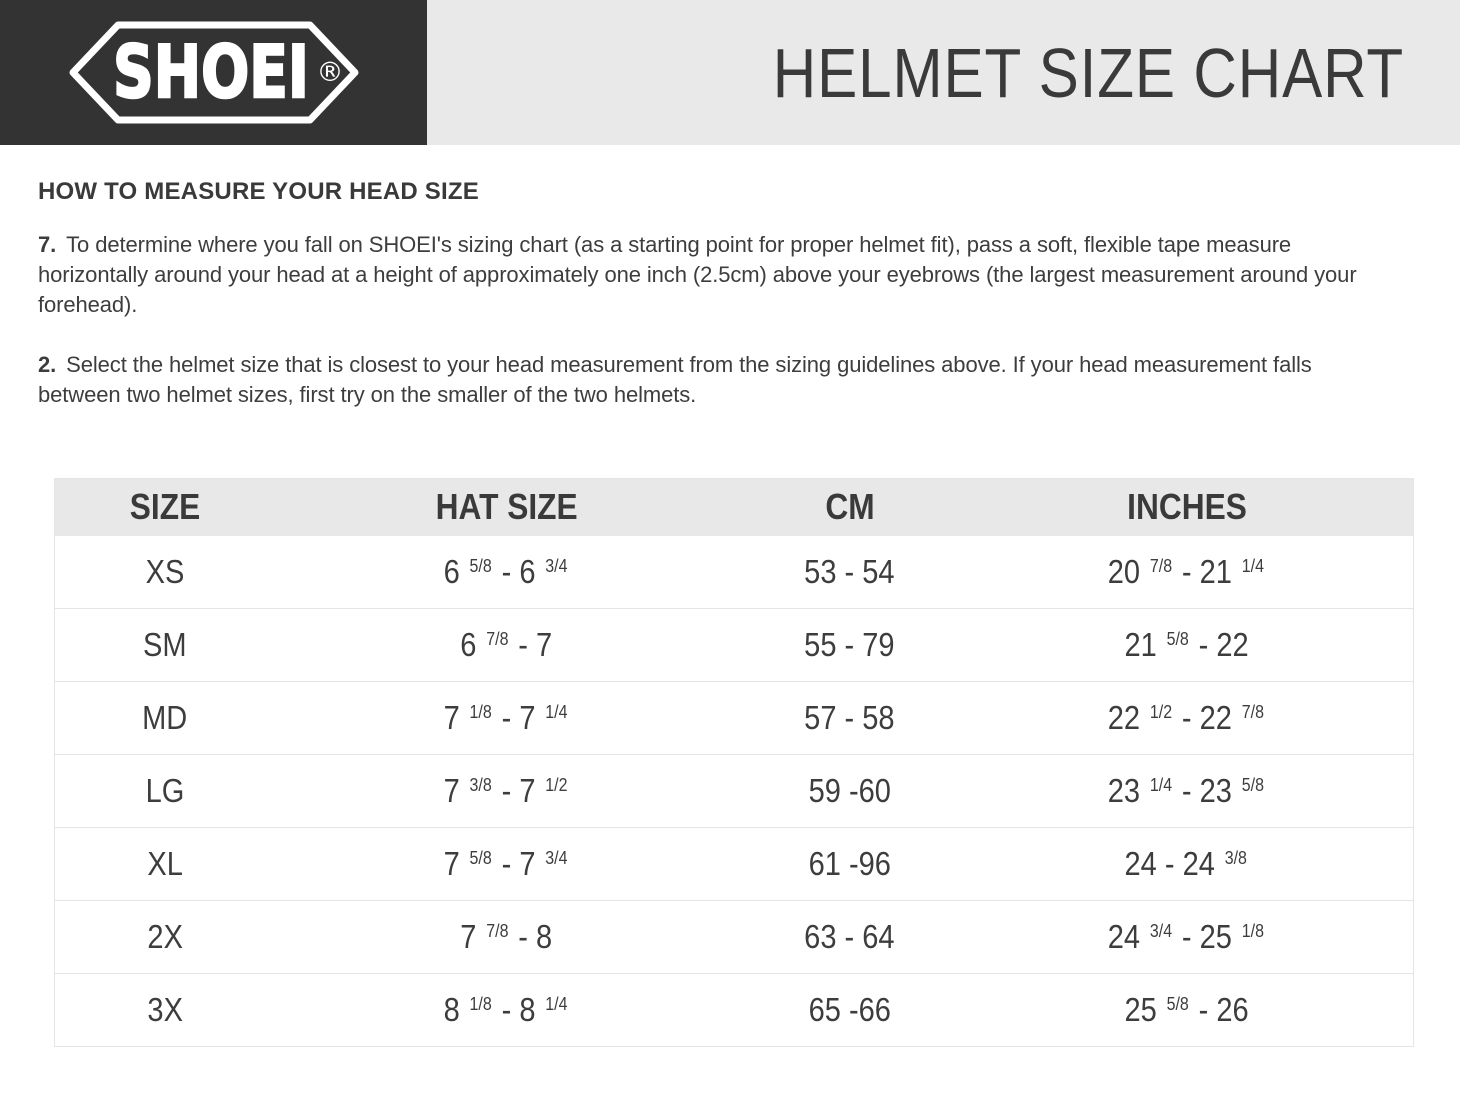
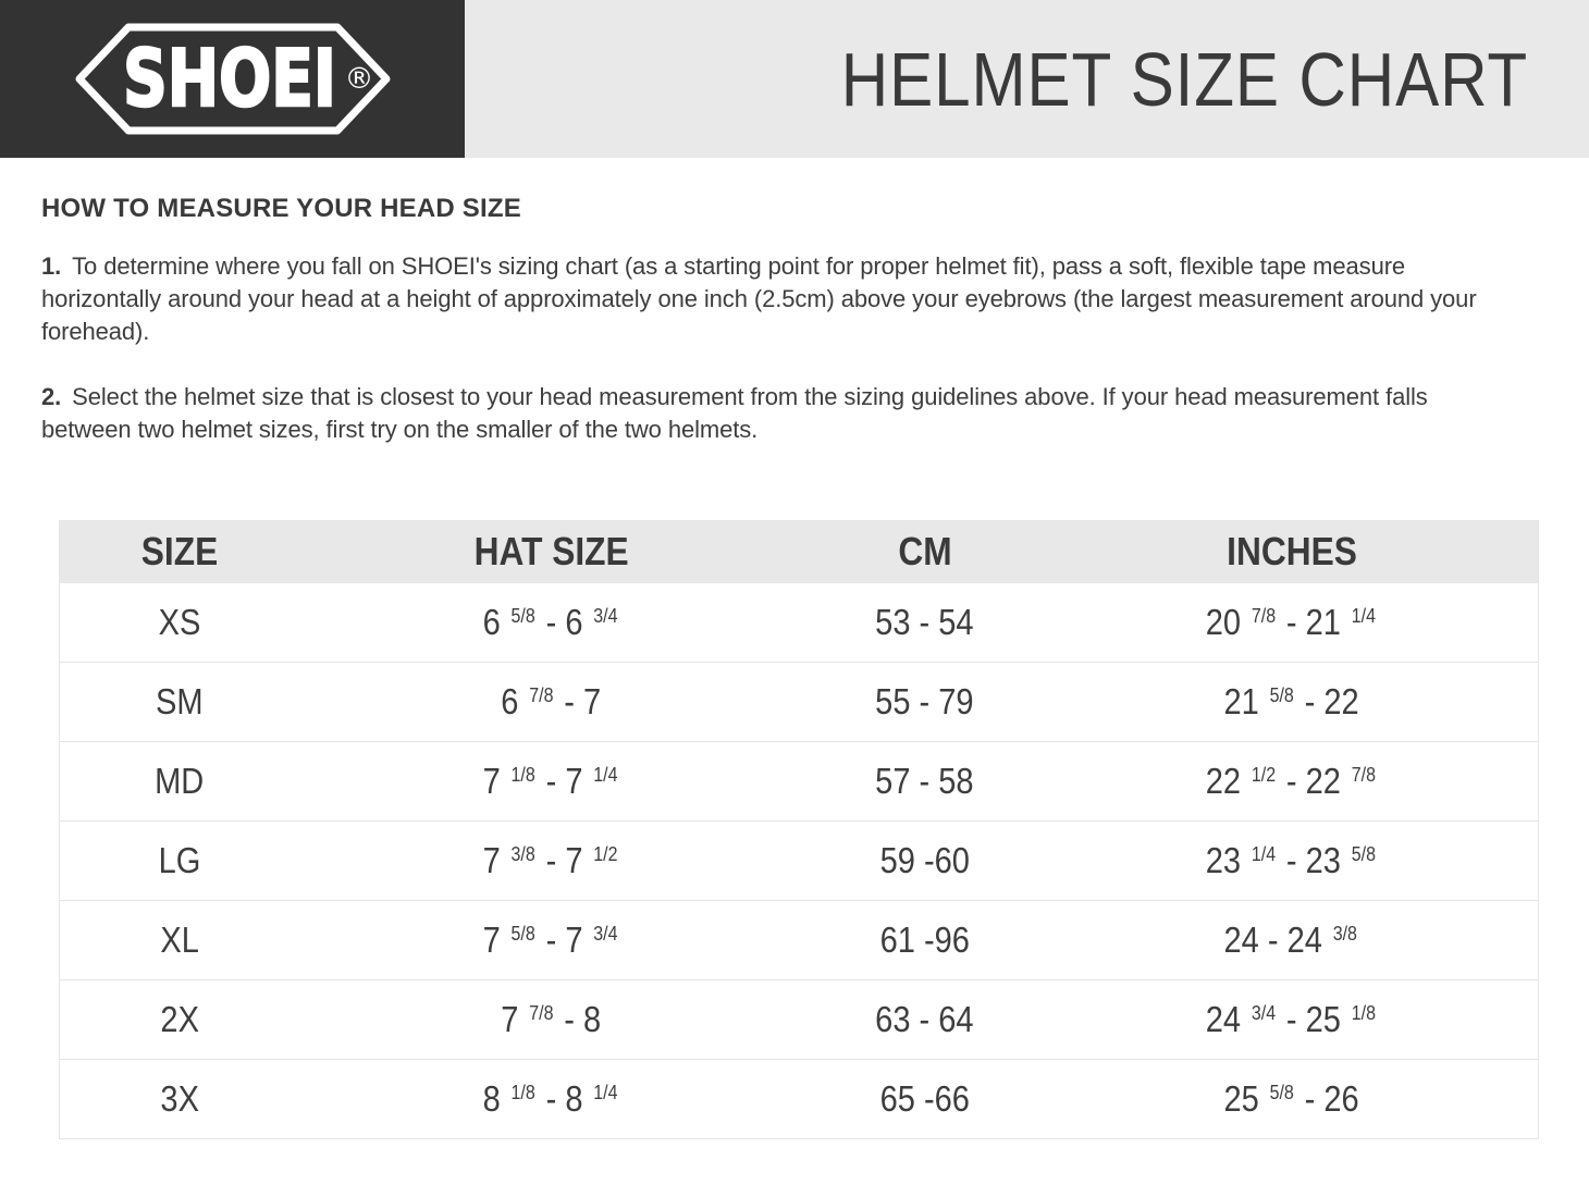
  SHOEI
  ®
  HELMET SIZE CHART
  HOW TO MEASURE YOUR HEAD SIZE
- 7. To determine where you fall on SHOEI's sizing chart (as a starting point for proper helmet fit), pass a soft, flexible tape measure horizontally around your head at a height of approximately one inch (2.5cm) above your eyebrows (the largest measurement around your forehead).
+ 1. To determine where you fall on SHOEI's sizing chart (as a starting point for proper helmet fit), pass a soft, flexible tape measure horizontally around your head at a height of approximately one inch (2.5cm) above your eyebrows (the largest measurement around your forehead).
  2. Select the helmet size that is closest to your head measurement from the sizing guidelines above. If your head measurement falls between two helmet sizes, first try on the smaller of the two helmets.
  SIZE	HAT SIZE	CM	INCHES
  XS	6 5/8 - 6 3/4	53 - 54	20 7/8 - 21 1/4
  SM	6 7/8 - 7	55 - 79	21 5/8 - 22
  MD	7 1/8 - 7 1/4	57 - 58	22 1/2 - 22 7/8
  LG	7 3/8 - 7 1/2	59 -60	23 1/4 - 23 5/8
  XL	7 5/8 - 7 3/4	61 -96	24 - 24 3/8
  2X	7 7/8 - 8	63 - 64	24 3/4 - 25 1/8
  3X	8 1/8 - 8 1/4	65 -66	25 5/8 - 26
